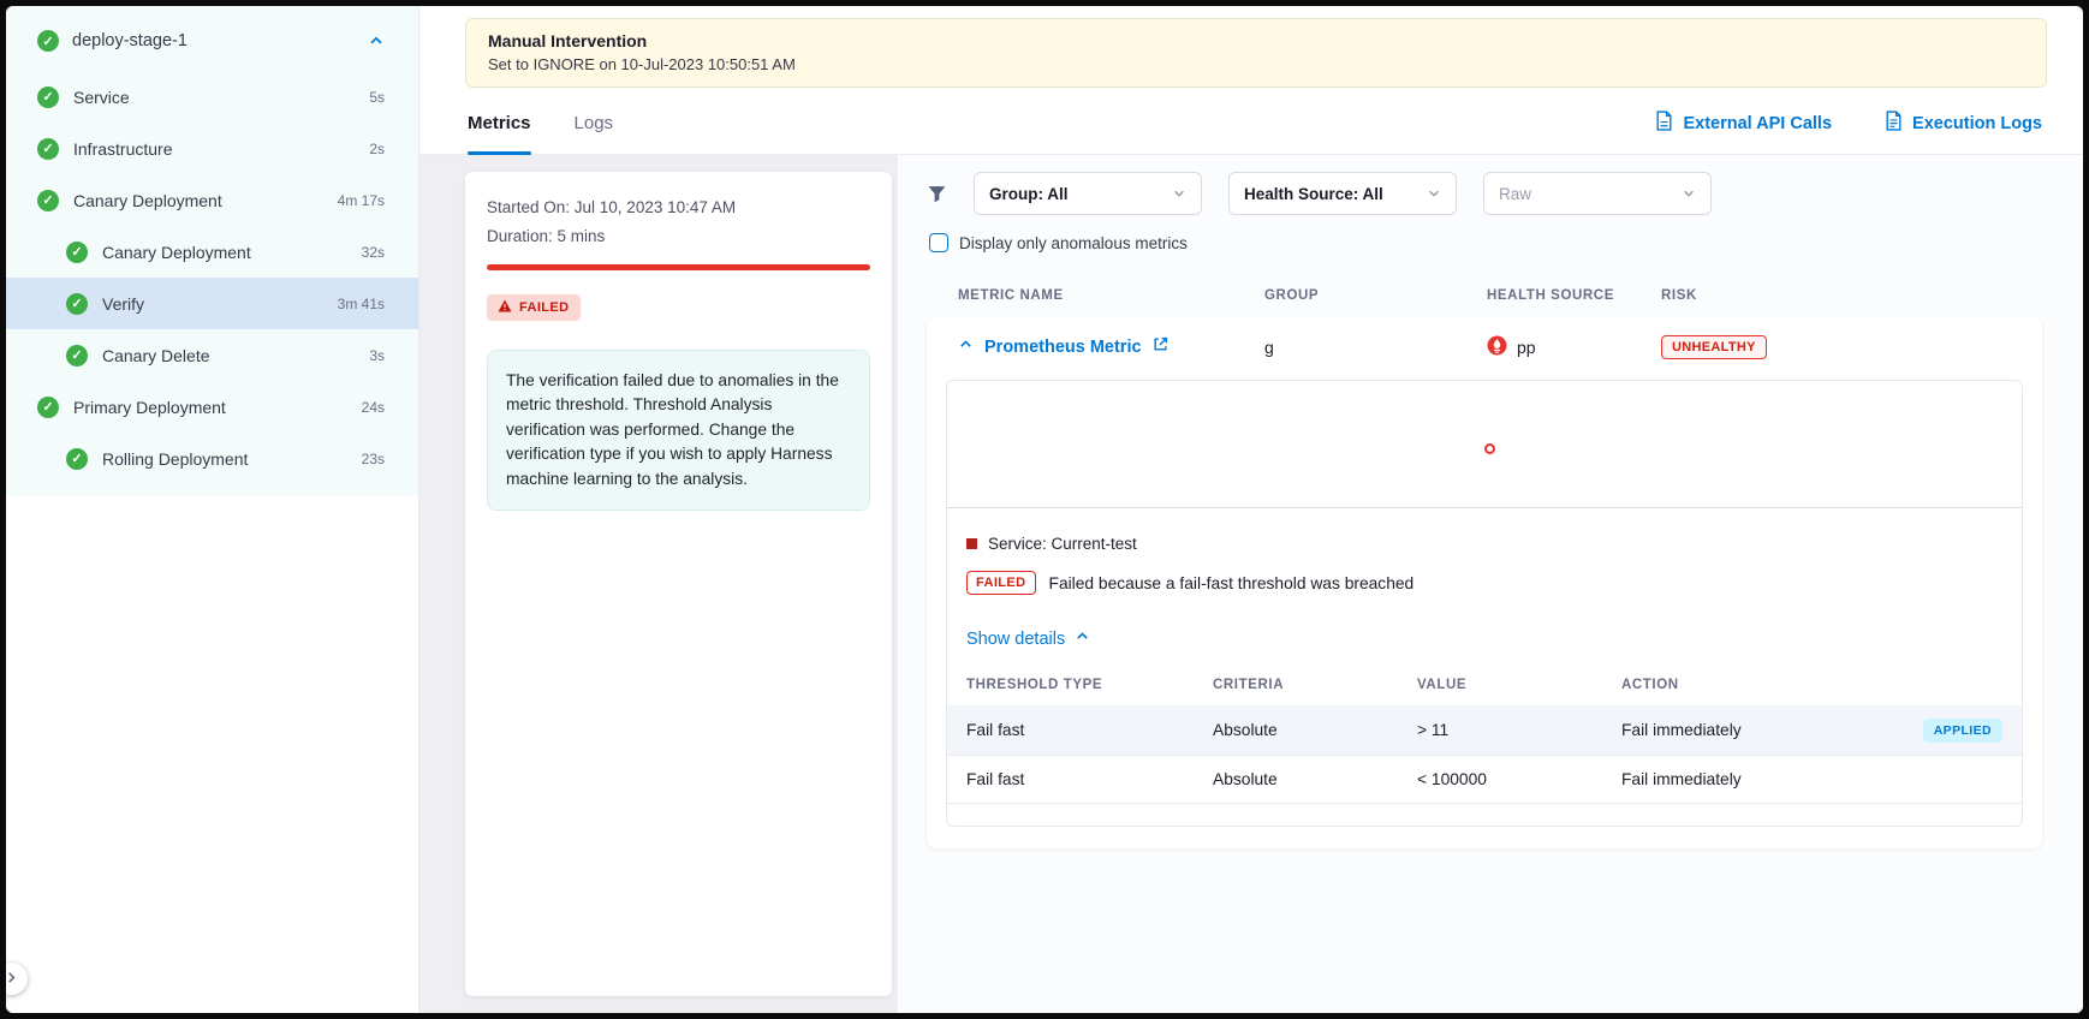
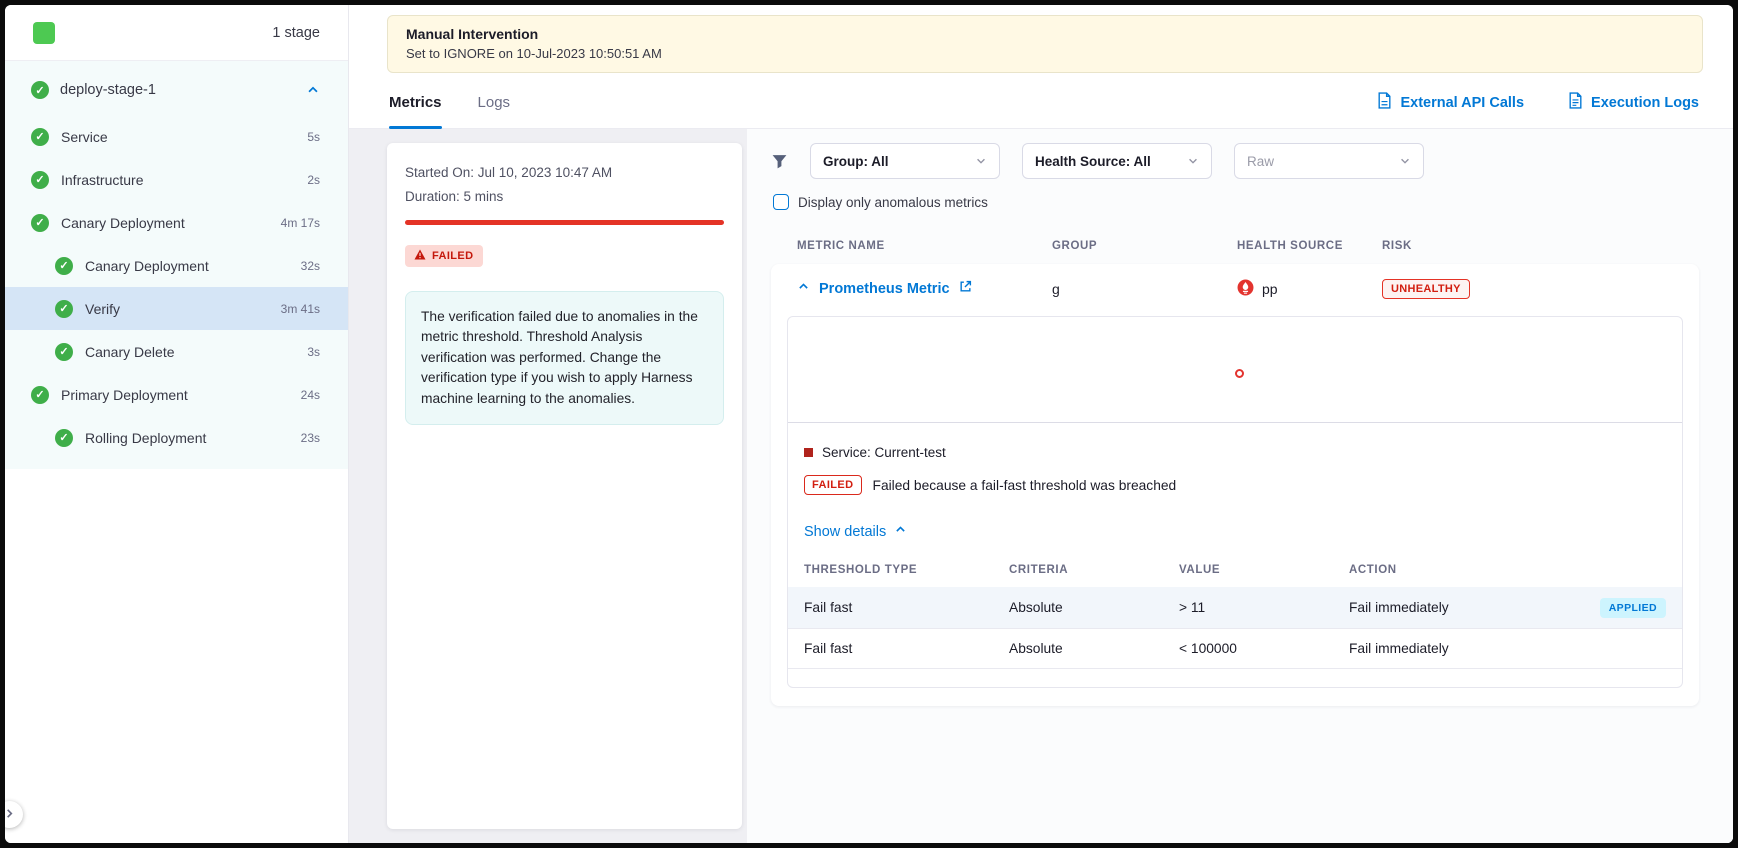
+ 1 stage
  ✓
  deploy-stage-1
  ✓
  Service
  5s
  ✓
  Infrastructure
  2s
  ✓
  Canary Deployment
  4m 17s
  ✓
  Canary Deployment
  32s
  ✓
  Verify
  3m 41s
  ✓
  Canary Delete
  3s
  ✓
  Primary Deployment
  24s
  ✓
  Rolling Deployment
  23s
  Manual Intervention
  Set to IGNORE on 10-Jul-2023 10:50:51 AM
  Metrics
  Logs
  External API Calls
  Execution Logs
  Started On: Jul 10, 2023 10:47 AM
  Duration: 5 mins
  FAILED
- The verification failed due to anomalies in the metric threshold. Threshold Analysis verification was performed. Change the verification type if you wish to apply Harness machine learning to the analysis.
+ The verification failed due to anomalies in the metric threshold. Threshold Analysis verification was performed. Change the verification type if you wish to apply Harness machine learning to the anomalies.
  Group: All
  Health Source: All
  Raw
  Display only anomalous metrics
  METRIC NAME
  GROUP
  HEALTH SOURCE
  RISK
  Prometheus Metric
  g
  pp
  UNHEALTHY
  Service: Current-test
  FAILED
  Failed because a fail-fast threshold was breached
  Show details
  THRESHOLD TYPE
  CRITERIA
  VALUE
  ACTION
  Fail fast
  Absolute
  > 11
  Fail immediately
  APPLIED
  Fail fast
  Absolute
  < 100000
  Fail immediately
